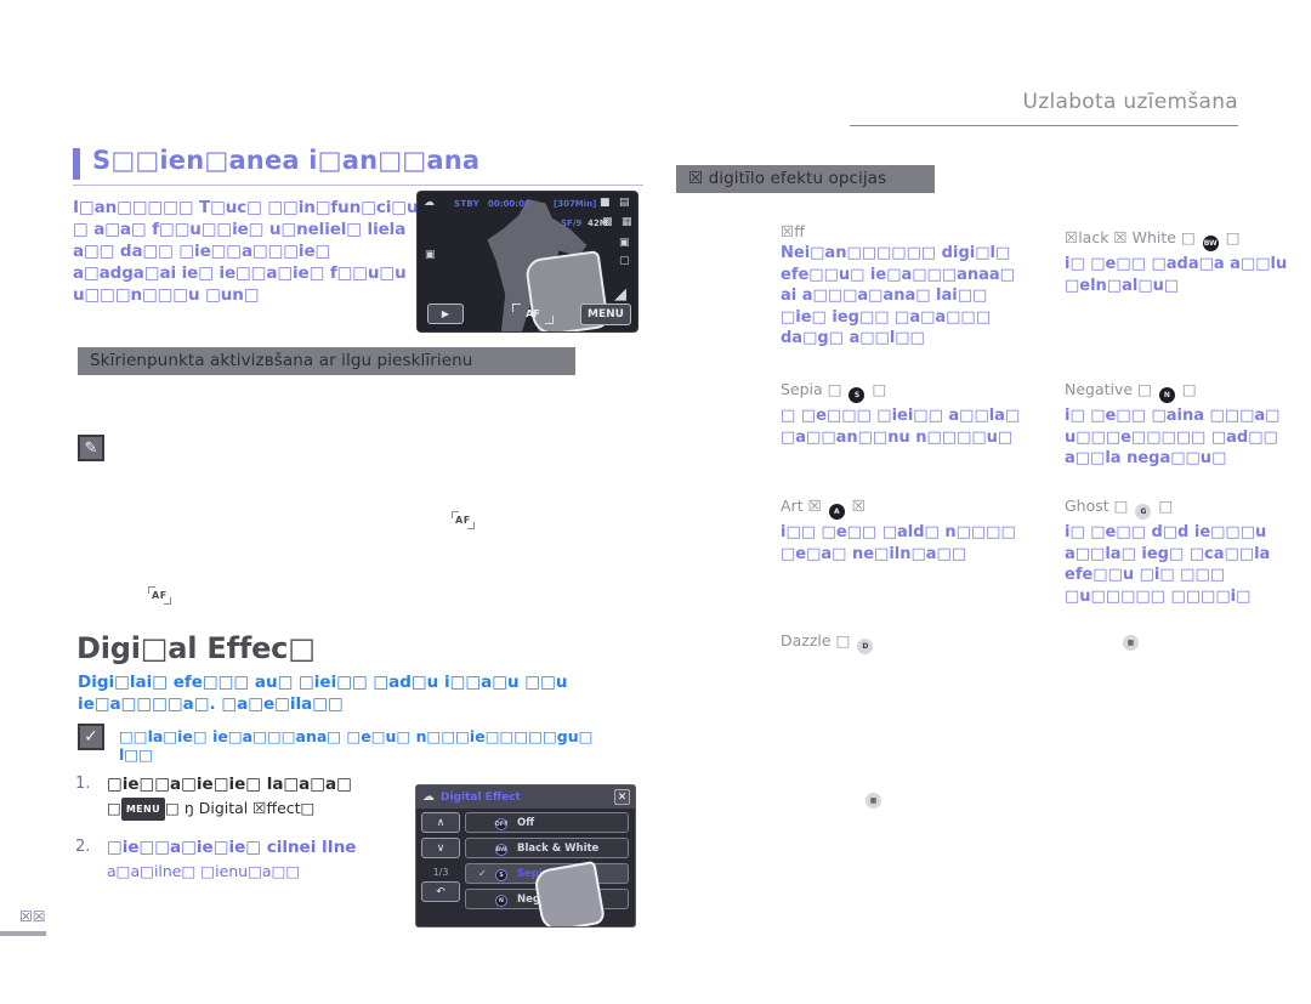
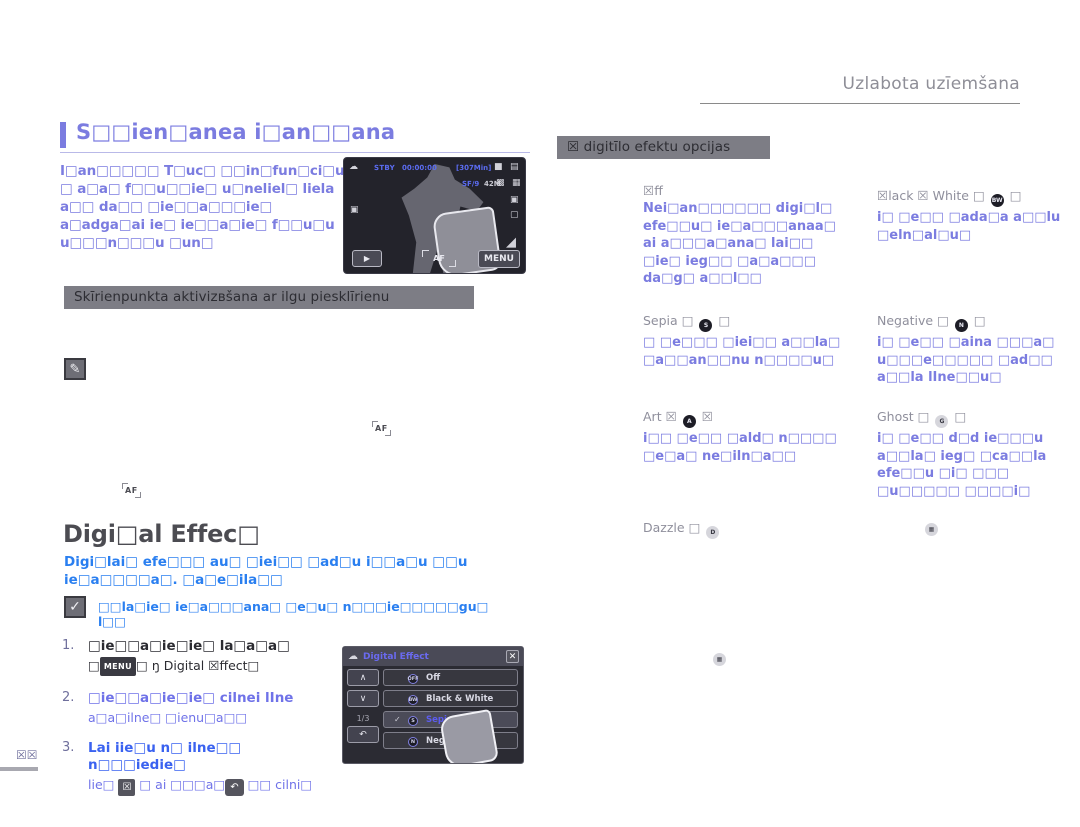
  Uzlabota uzīemšana
  S□□ien□anea i□an□□ana
  I□an□□□□□ T□uc□ □□in□fun□ci□u □ a□a□ f□□u□□ie□ u□neliel□ liela a□□ da□□ □ie□□a□□□ie□ a□adga□ai ie□ ie□□a□ie□ f□□u□u u□□□n□□□u □un□
  ☁
  STBY
  00:00:00
  [307Min]
  SF/9
  42M
  ■
  ▤
  ▩
  ▦
  ▣
  ▢
  ▣
  ◢
  ▶
  AF
  MENU
  Skīrienpunkta aktivizвšana ar ilgu piesklīrienu
  ✎
  AF
  AF
  Digi□al Effec□
  Digi□lai□ efe□□□ au□ □iei□□ □ad□u i□□a□u □□u ie□a□□□□a□. □a□e□ila□□
  ✓
  □□la□ie□ ie□a□□□ana□ □e□u□ n□□□ie□□□□□gu□ l□□
  1.
  □ie□□a□ie□ie□ la□a□a□
  □ MENU □ ŋ Digital ☒ffect□
  2.
  □ie□□a□ie□ie□ cilnei lIne
  a□a□ilne□ □ienu□a□□
+ 3.
+ Lai iie□u n□ ilne□□ n□□□iedie□
+ lie□ ☒ □ ai □□□a□ ↶ □□ cilni□
  ☁
  Digital Effect
  ✕
  ∧
  ∨
  1/3
  ↶
  Off
  Black & White
  ✓
  ☒ digitīlo efektu opcijas
  ☒ff
  Nei□an□□□□□□ digi□l□ efe□□u□ ie□a□□□anaa□ ai a□□□a□ana□ lai□□ □ie□ ieg□□ □a□a□□□ da□g□ a□□l□□
  Sepia □ □
  □ □e□□□ □iei□□ a□□la□ □a□□an□□nu n□□□□u□
  Art ☒ ☒
  i□□ □e□□ □ald□ n□□□□ □e□a□ ne□iln□a□□
  Dazzle □
  ☒lack ☒ White □ □
  i□ □e□□ □ada□a a□□lu □eln□al□u□
  Negative □ □
- i□ □e□□ □aina □□□a□ u□□□e□□□□□ □ad□□ a□□la nega□□u□
+ i□ □e□□ □aina □□□a□ u□□□e□□□□□ □ad□□ a□□la lIne□□u□
  Ghost □ □
  i□ □e□□ d□d ie□□□u a□□la□ ieg□ □ca□□la efe□□u □i□ □□□ □u□□□□□ □□□□i□
  ☒☒
